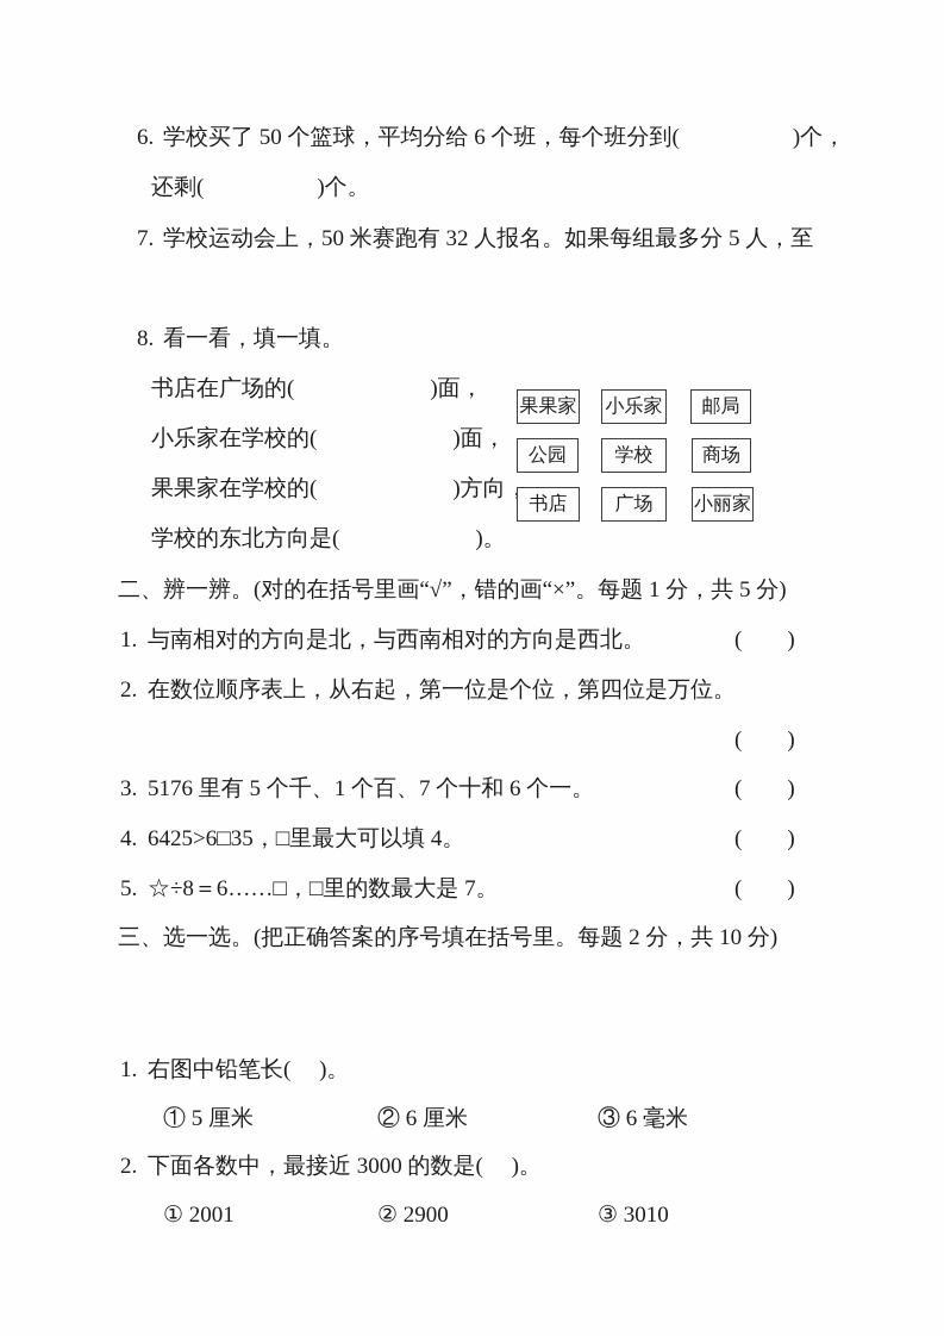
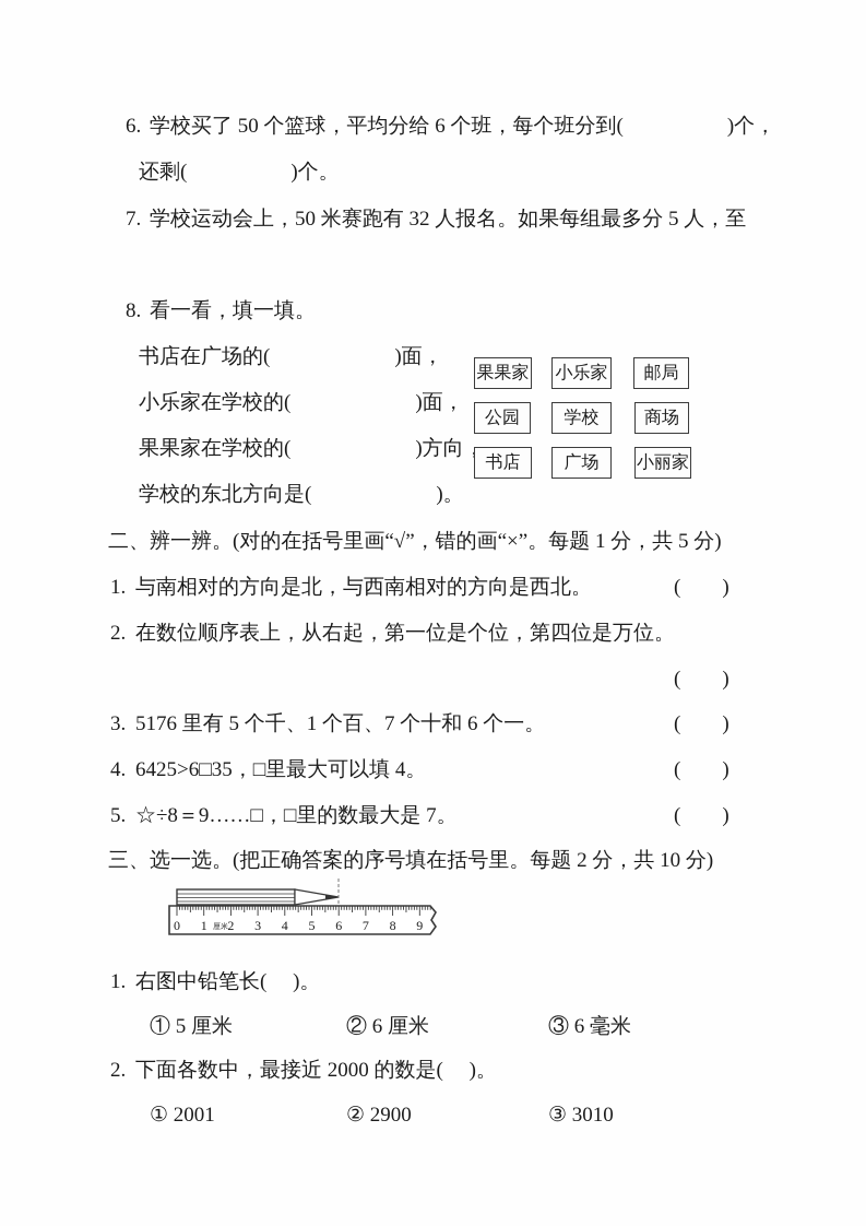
  6. 学校买了 50 个篮球，平均分给 6 个班，每个班分到( )个，
  还剩( )个。
  7. 学校运动会上，50 米赛跑有 32 人报名。如果每组最多分 5 人，至
  8. 看一看，填一填。
  书店在广场的( )面，
  小乐家在学校的( )面，
  果果家在学校的( )方向
  学校的东北方向是( )。
  果果家
  小乐家
  邮局
  公园
  学校
  商场
  书店
  广场
  小丽家
  二、辨一辨。(对的在括号里画“√”，错的画“×”。每题 1 分，共 5 分)
  1. 与南相对的方向是北，与西南相对的方向是西北。
  ( )
  2. 在数位顺序表上，从右起，第一位是个位，第四位是万位。
  ( )
  3. 5176 里有 5 个千、1 个百、7 个十和 6 个一。
  ( )
  4. 6425>6□35，□里最大可以填 4。
  ( )
- 5. ☆÷8＝6……□，□里的数最大是 7。
+ 5. ☆÷8＝9……□，□里的数最大是 7。
  ( )
  三、选一选。(把正确答案的序号填在括号里。每题 2 分，共 10 分)
+ 0
+ 1
+ 2
+ 3
+ 4
+ 5
+ 6
+ 7
+ 8
+ 9
+ 厘米
  1. 右图中铅笔长( )。
  ① 5 厘米
  ② 6 厘米
  ③ 6 毫米
- 2. 下面各数中，最接近 3000 的数是( )。
+ 2. 下面各数中，最接近 2000 的数是( )。
  ① 2001
  ② 2900
  ③ 3010
